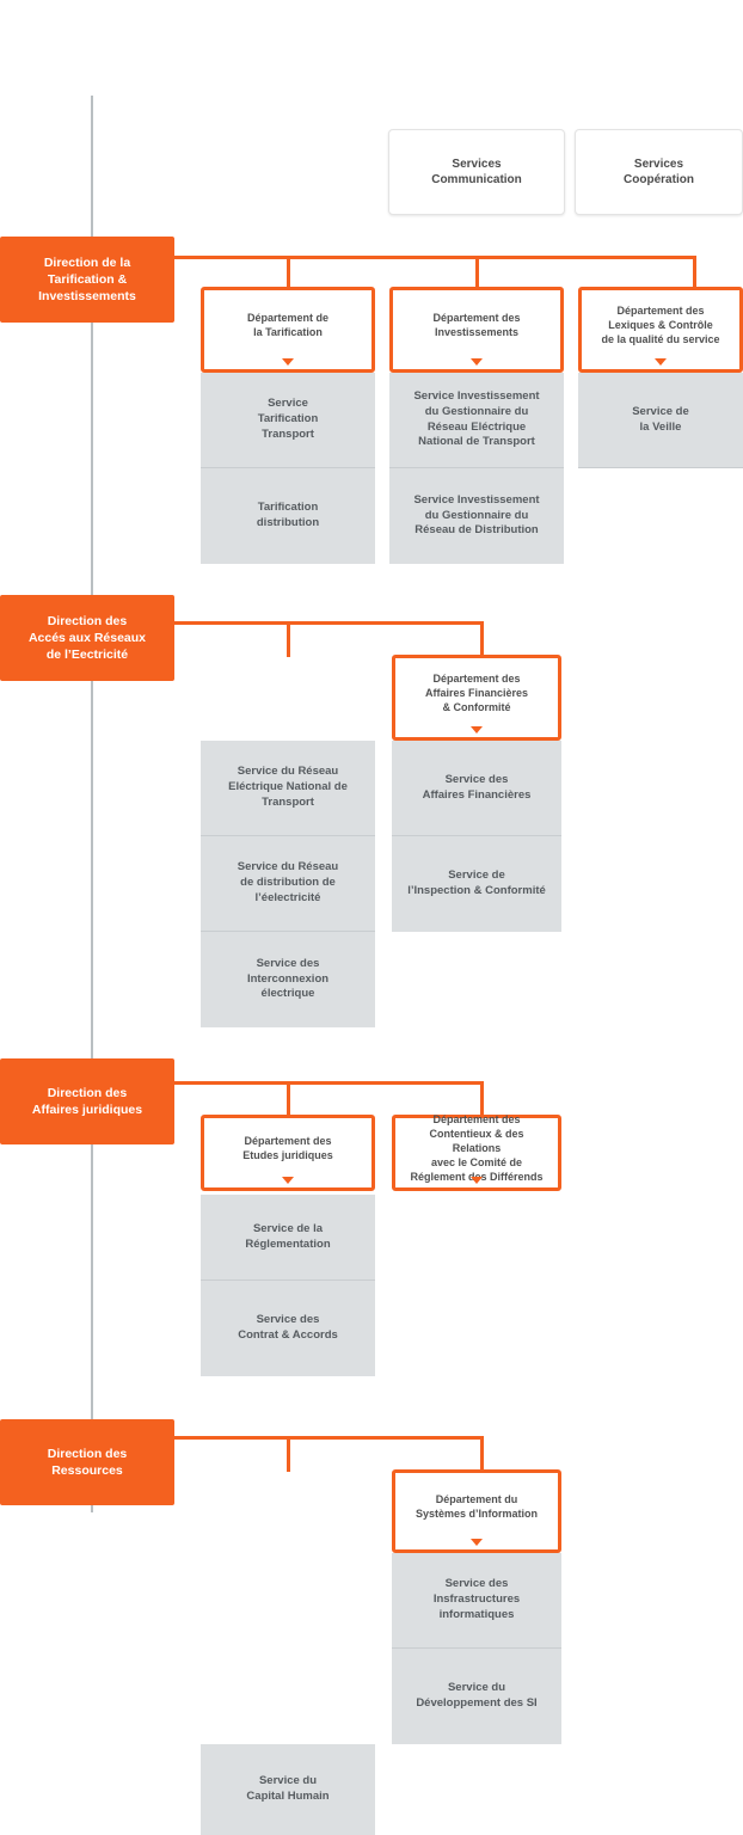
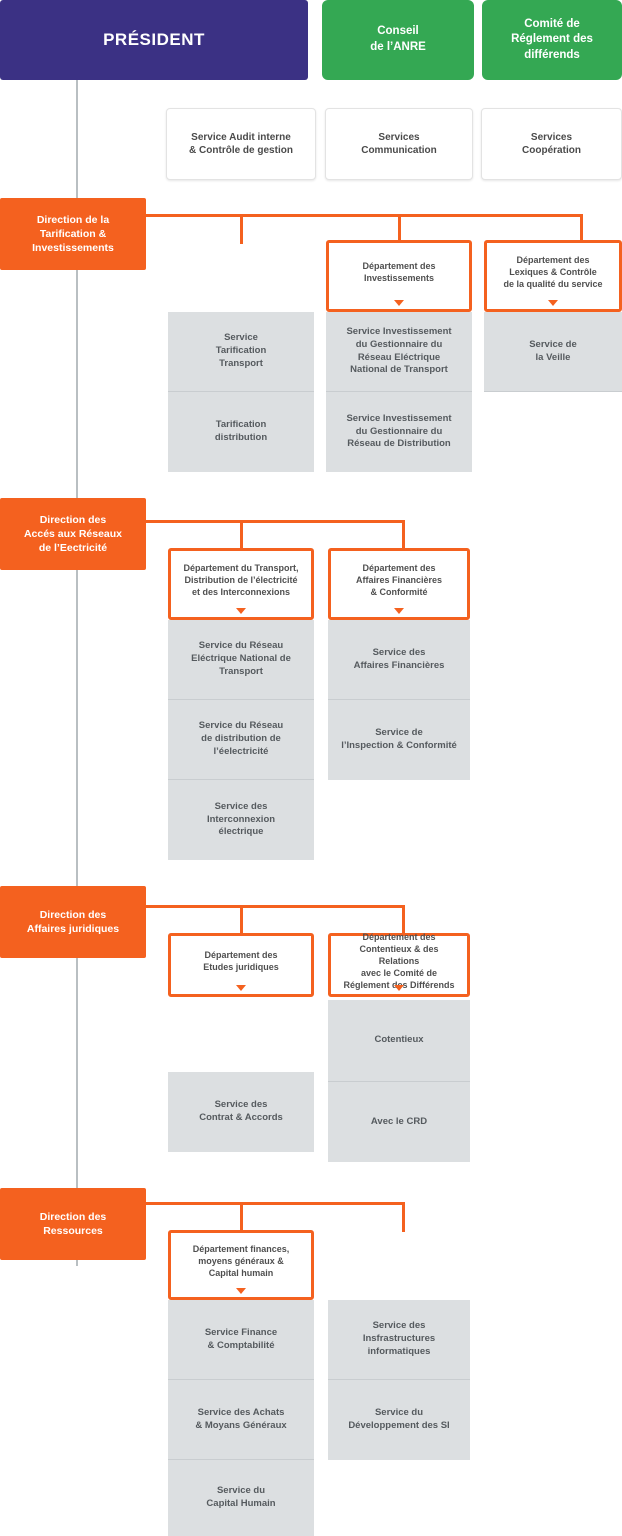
+ PRÉSIDENT
+ Conseil
+ de l’ANRE
+ Comité de
+ Réglement des
+ différends
+ Service Audit interne
+ & Contrôle de gestion
  Services
  Communication
  Services
  Coopération
  Direction de la
  Tarification &
  Investissements
- Département de
- la Tarification
  Service
  Tarification
  Transport
  Tarification
  distribution
  Département des
  Investissements
  Service Investissement
  du Gestionnaire du
  Réseau Eléctrique
  National de Transport
  Service Investissement
  du Gestionnaire du
  Réseau de Distribution
  Département des
  Lexiques & Contrôle
  de la qualité du service
  Service de
  la Veille
  Direction des
  Accés aux Réseaux
  de l’Eectricité
+ Département du Transport,
+ Distribution de l’électricité
+ et des Interconnexions
  Service du Réseau
  Eléctrique National de
  Transport
  Service du Réseau
  de distribution de
  l’éelectricité
  Service des
  Interconnexion
  électrique
  Département des
  Affaires Financières
  & Conformité
  Service des
  Affaires Financières
  Service de
  l’Inspection & Conformité
  Direction des
  Affaires juridiques
  Département des
  Etudes juridiques
- Service de la
- Réglementation
  Service des
  Contrat & Accords
  Département des
  Contentieux & des Relations
  avec le Comité de
  Réglement des Différends
+ Cotentieux
+ Avec le CRD
  Direction des
  Ressources
+ Département finances,
+ moyens généraux &
+ Capital humain
+ Service Finance
+ & Comptabilité
+ Service des Achats
+ & Moyans Généraux
  Service du
  Capital Humain
- Département du
- Systèmes d’Information
  Service des
  Insfrastructures
  informatiques
  Service du
  Développement des SI
